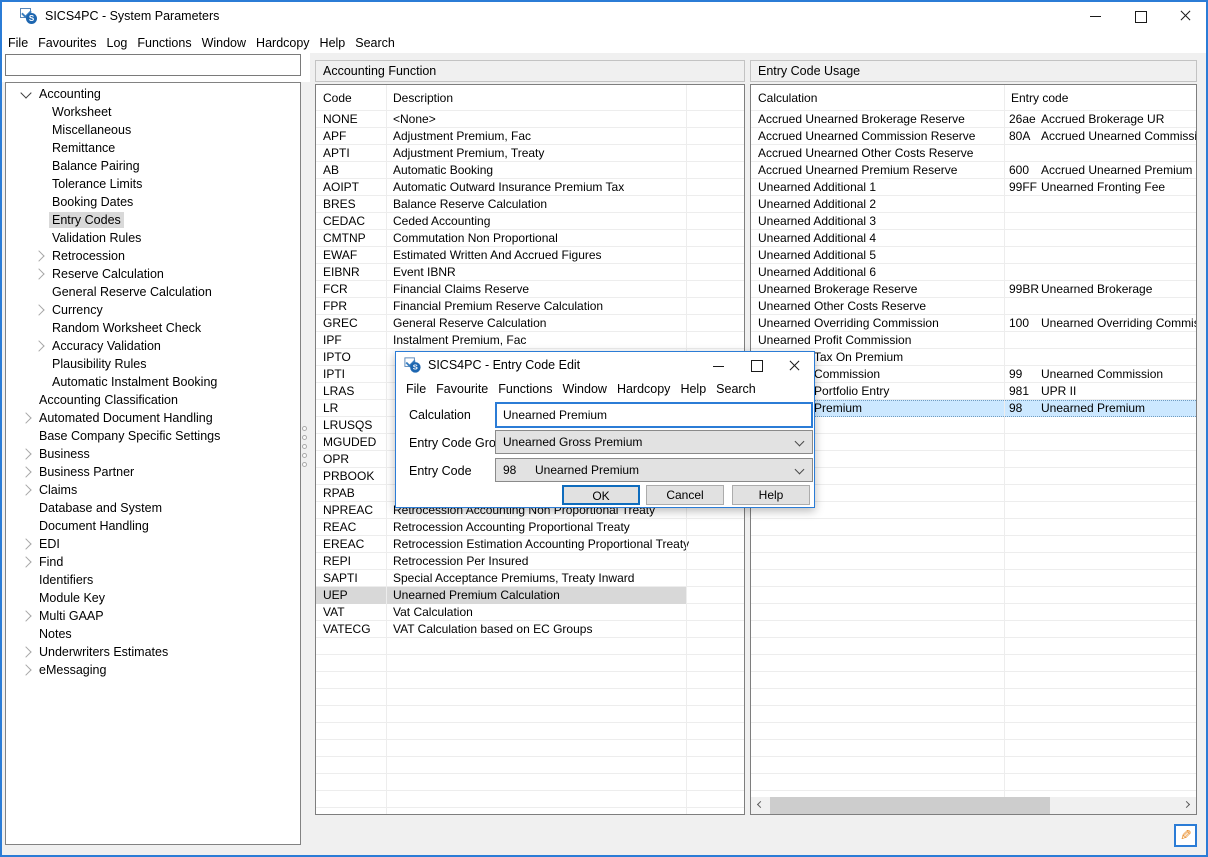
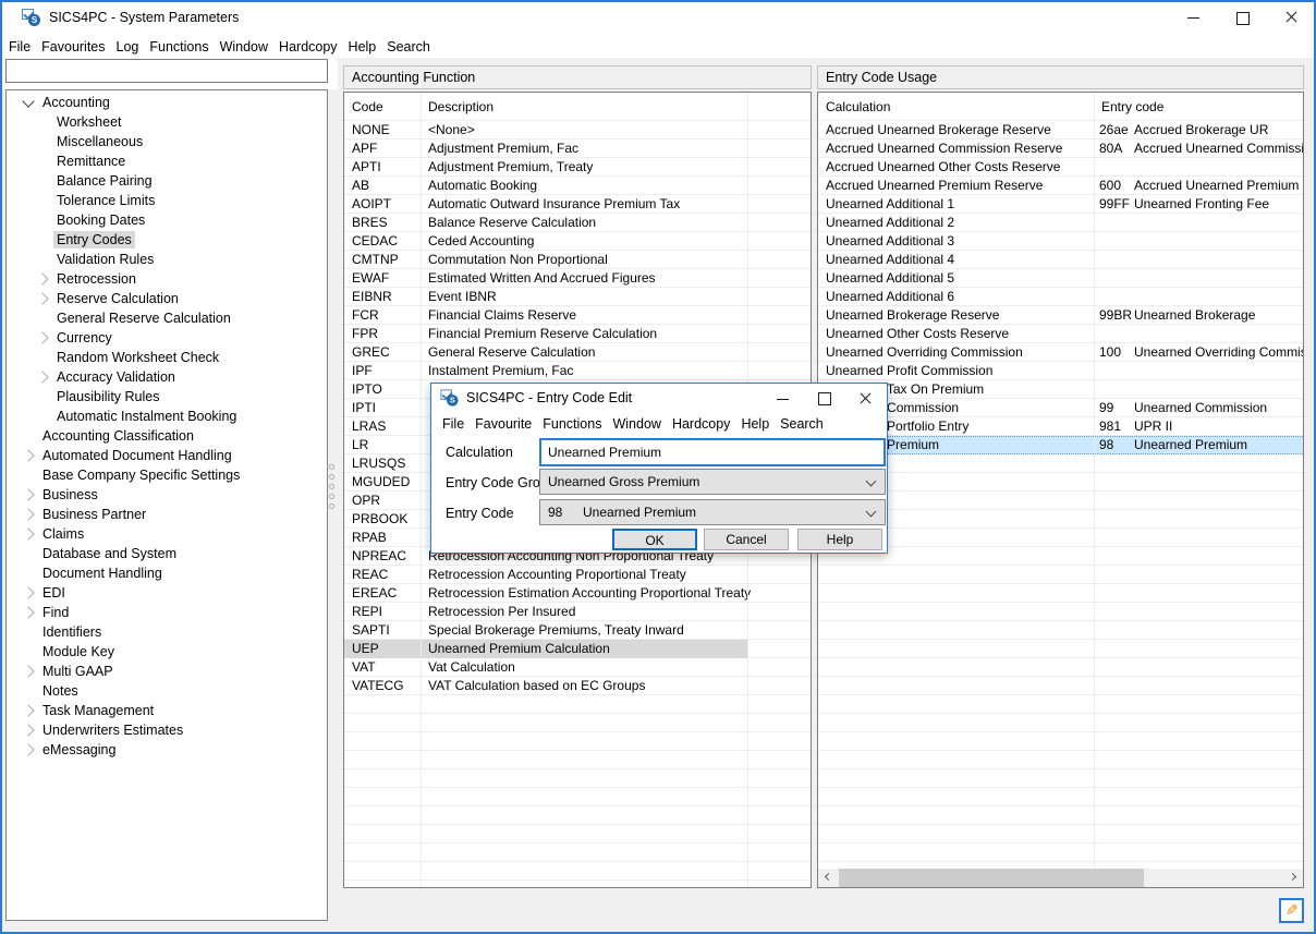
  S
  SICS4PC - System Parameters
  File
  Favourites
  Log
  Functions
  Window
  Hardcopy
  Help
  Search
  Accounting
  Worksheet
  Miscellaneous
  Remittance
  Balance Pairing
  Tolerance Limits
  Booking Dates
  Entry Codes
  Validation Rules
  Retrocession
  Reserve Calculation
  General Reserve Calculation
  Currency
  Random Worksheet Check
  Accuracy Validation
  Plausibility Rules
  Automatic Instalment Booking
  Accounting Classification
  Automated Document Handling
  Base Company Specific Settings
  Business
  Business Partner
  Claims
  Database and System
  Document Handling
  EDI
  Find
  Identifiers
  Module Key
  Multi GAAP
  Notes
+ Task Management
  Underwriters Estimates
  eMessaging
  Accounting Function
  Code
  Description
  NONE
  <None>
  APF
  Adjustment Premium, Fac
  APTI
  Adjustment Premium, Treaty
  AB
  Automatic Booking
  AOIPT
  Automatic Outward Insurance Premium Tax
  BRES
  Balance Reserve Calculation
  CEDAC
  Ceded Accounting
  CMTNP
  Commutation Non Proportional
  EWAF
  Estimated Written And Accrued Figures
  EIBNR
  Event IBNR
  FCR
  Financial Claims Reserve
  FPR
  Financial Premium Reserve Calculation
  GREC
  General Reserve Calculation
  IPF
  Instalment Premium, Fac
  IPTO
  IPTI
  LRAS
  LR
  LRUSQS
  MGUDED
  OPR
  PRBOOK
  RPAB
  NPREAC
  Retrocession Accounting Non Proportional Treaty
  REAC
  Retrocession Accounting Proportional Treaty
  EREAC
  Retrocession Estimation Accounting Proportional Treat
  REPI
  Retrocession Per Insured
  SAPTI
- Special Acceptance Premiums, Treaty Inward
+ Special Brokerage Premiums, Treaty Inward
  UEP
  Unearned Premium Calculation
  VAT
  Vat Calculation
  VATECG
  VAT Calculation based on EC Groups
  Entry Code Usage
  Calculation
  Entry code
  Accrued Unearned Brokerage Reserve
  26ae
  Accrued Brokerage UR
  Accrued Unearned Commission Reserve
  80A
  Accrued Unearned Commissi
  Accrued Unearned Other Costs Reserve
  Accrued Unearned Premium Reserve
  600
  Accrued Unearned Premium
  Unearned Additional 1
  99FF
  Unearned Fronting Fee
  Unearned Additional 2
  Unearned Additional 3
  Unearned Additional 4
  Unearned Additional 5
  Unearned Additional 6
  Unearned Brokerage Reserve
  99BR
  Unearned Brokerage
  Unearned Other Costs Reserve
  Unearned Overriding Commission
  100
  Unearned Overriding Commi
  Unearned Profit Commission
  99
  Unearned Commission
  981
  UPR II
  98
  Unearned Premium
  S
  SICS4PC - Entry Code Edit
  File
  Favourite
  Functions
  Window
  Hardcopy
  Help
  Search
  Calculation
  Unearned Premium
  Entry Code Gro
  Unearned Gross Premium
  Entry Code
  98 Unearned Premium
  OK
  Cancel
  Help
